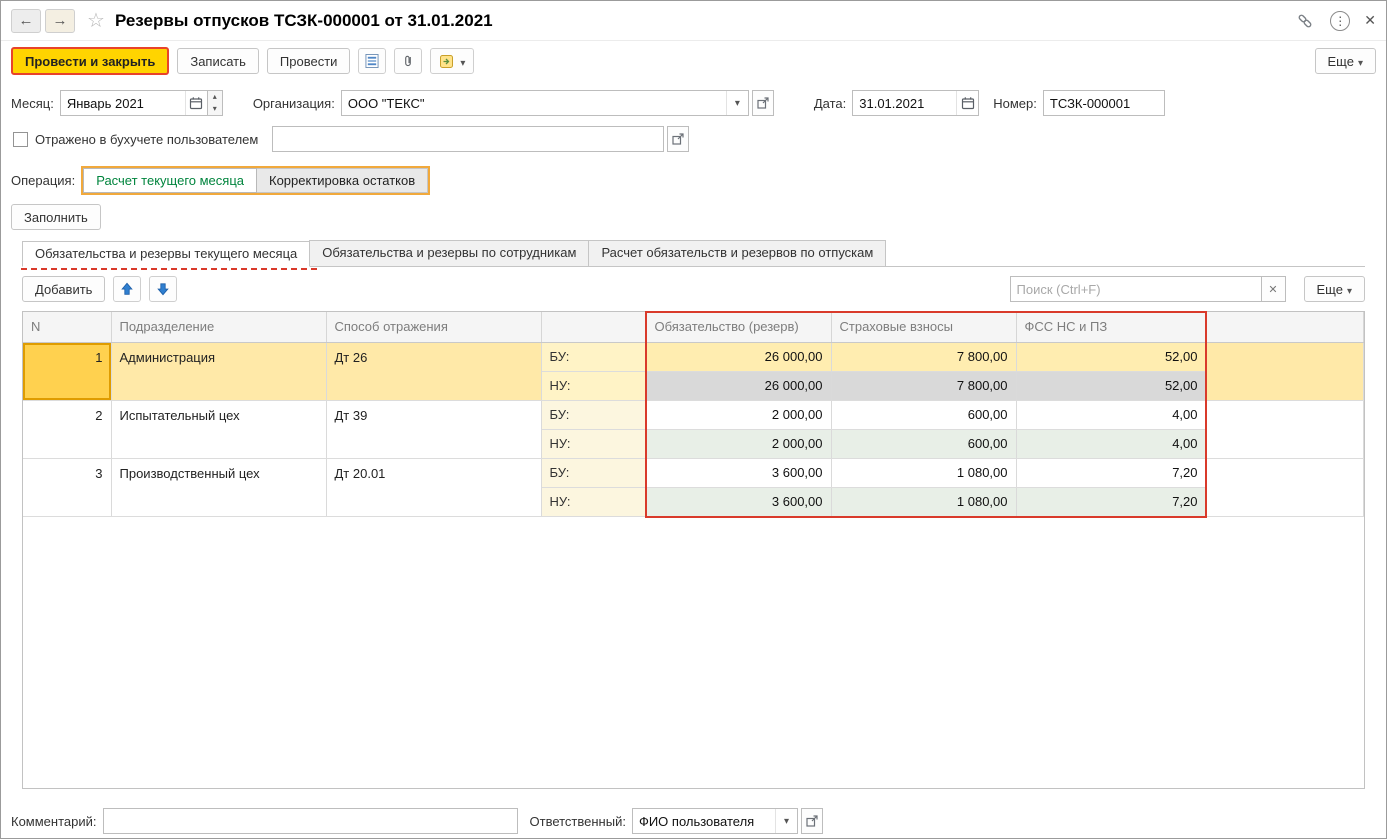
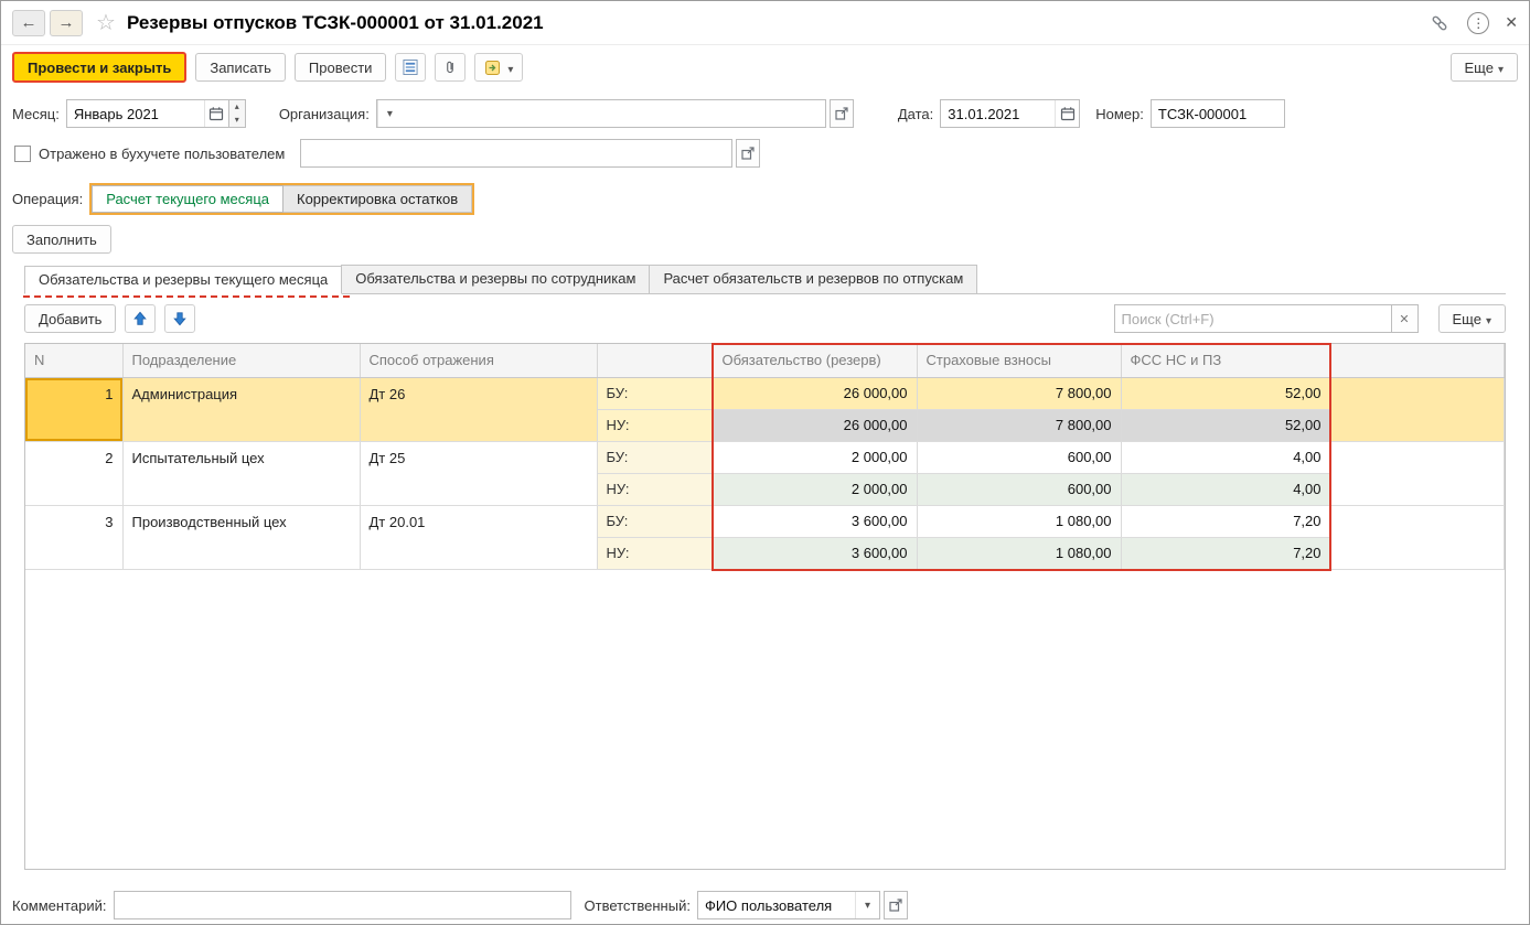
  ←
  →
  ☆
  Резервы отпусков ТСЗК-000001 от 31.01.2021
  ⋮
  ✕
  Провести и закрыть
  Записать
  Провести
  Еще
  Месяц:
  Январь 2021
  Организация:
- ООО "ТЕКС"
  ▾
  Дата:
  31.01.2021
  Номер:
  ТСЗК-000001
  Отражено в бухучете пользователем
  Операция:
  Расчет текущего месяца
  Корректировка остатков
  Заполнить
  Обязательства и резервы текущего месяца
  Обязательства и резервы по сотрудникам
  Расчет обязательств и резервов по отпускам
  Добавить
  Поиск (Ctrl+F)
  ✕
  Еще
  N	Подразделение	Способ отражения		Обязательство (резерв)	Страховые взносы	ФСС НС и ПЗ
  1	Администрация	Дт 26	БУ:	26 000,00	7 800,00	52,00
  НУ:	26 000,00	7 800,00	52,00
- 2	Испытательный цех	Дт 39	БУ:	2 000,00	600,00	4,00
+ 2	Испытательный цех	Дт 25	БУ:	2 000,00	600,00	4,00
  НУ:	2 000,00	600,00	4,00
  3	Производственный цех	Дт 20.01	БУ:	3 600,00	1 080,00	7,20
  НУ:	3 600,00	1 080,00	7,20
  Комментарий:
  Ответственный:
  ФИО пользователя
  ▾
